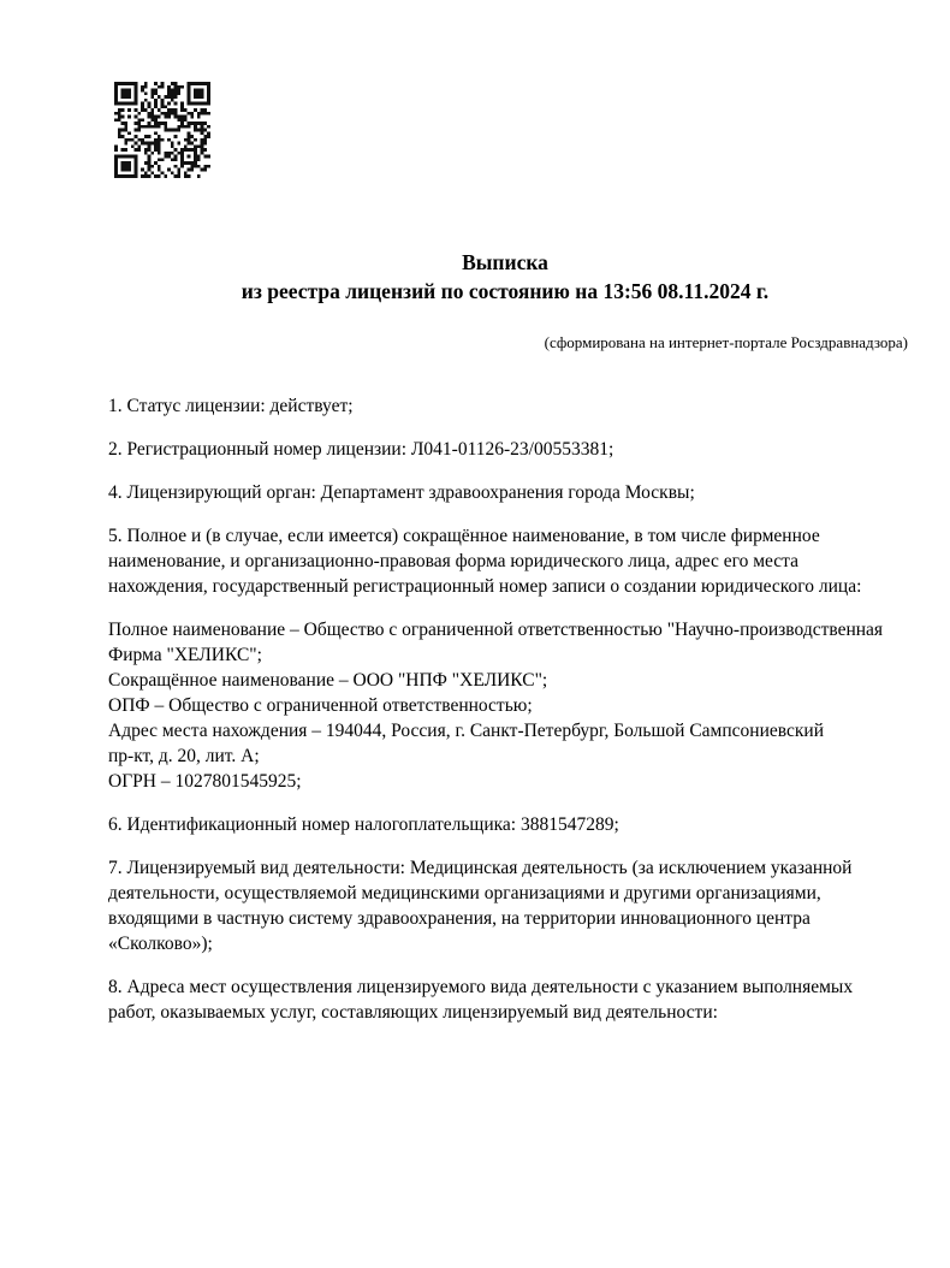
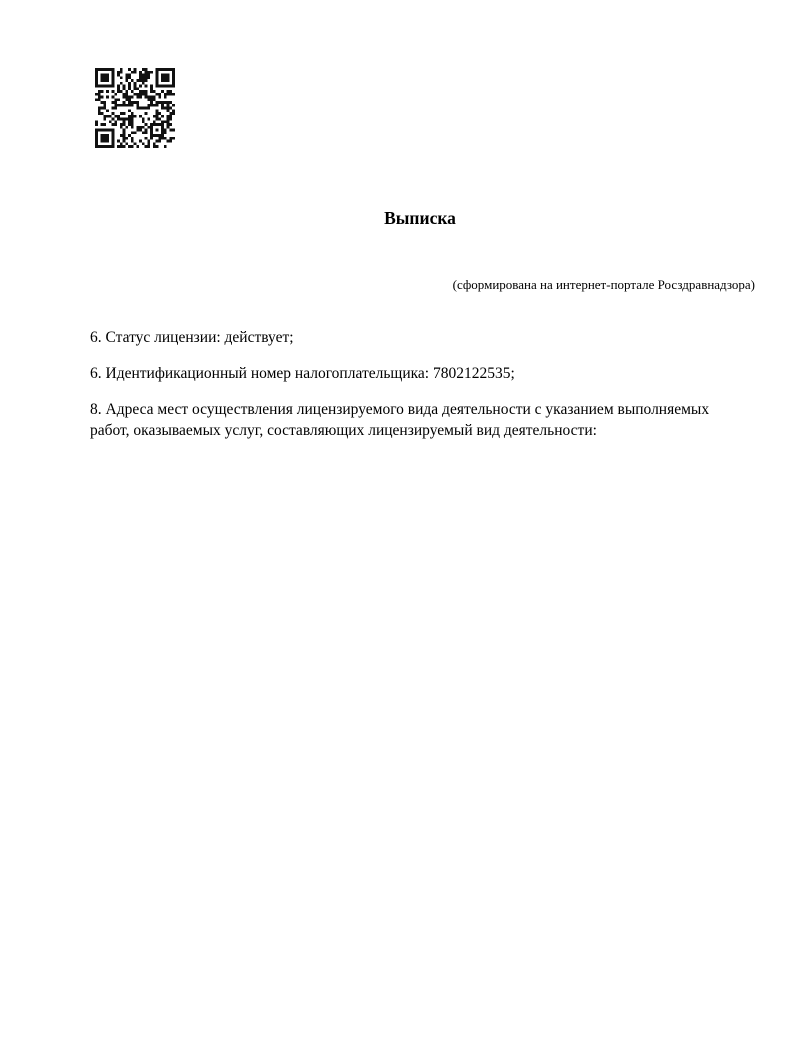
  Выписка
- из реестра лицензий по состоянию на 13:56 08.11.2024 г.
  (сформирована на интернет-портале Росздравнадзора)
- 1. Статус лицензии: действует;
+ 6. Статус лицензии: действует;
- 2. Регистрационный номер лицензии: Л041-01126-23/00553381;
- 4. Лицензирующий орган: Департамент здравоохранения города Москвы;
- 5. Полное и (в случае, если имеется) сокращённое наименование, в том числе фирменное
- наименование, и организационно-правовая форма юридического лица, адрес его места
- нахождения, государственный регистрационный номер записи о создании юридического лица:
- Полное наименование – Общество с ограниченной ответственностью "Научно-производственная
- Фирма "ХЕЛИКС";
- Сокращённое наименование – ООО "НПФ "ХЕЛИКС";
- ОПФ – Общество с ограниченной ответственностью;
- Адрес места нахождения – 194044, Россия, г. Санкт-Петербург, Большой Сампсониевский
- пр-кт, д. 20, лит. А;
- ОГРН – 1027801545925;
- 6. Идентификационный номер налогоплательщика: 3881547289;
+ 6. Идентификационный номер налогоплательщика: 7802122535;
- 7. Лицензируемый вид деятельности: Медицинская деятельность (за исключением указанной
- деятельности, осуществляемой медицинскими организациями и другими организациями,
- входящими в частную систему здравоохранения, на территории инновационного центра
- «Сколково»);
  8. Адреса мест осуществления лицензируемого вида деятельности с указанием выполняемых
  работ, оказываемых услуг, составляющих лицензируемый вид деятельности:
